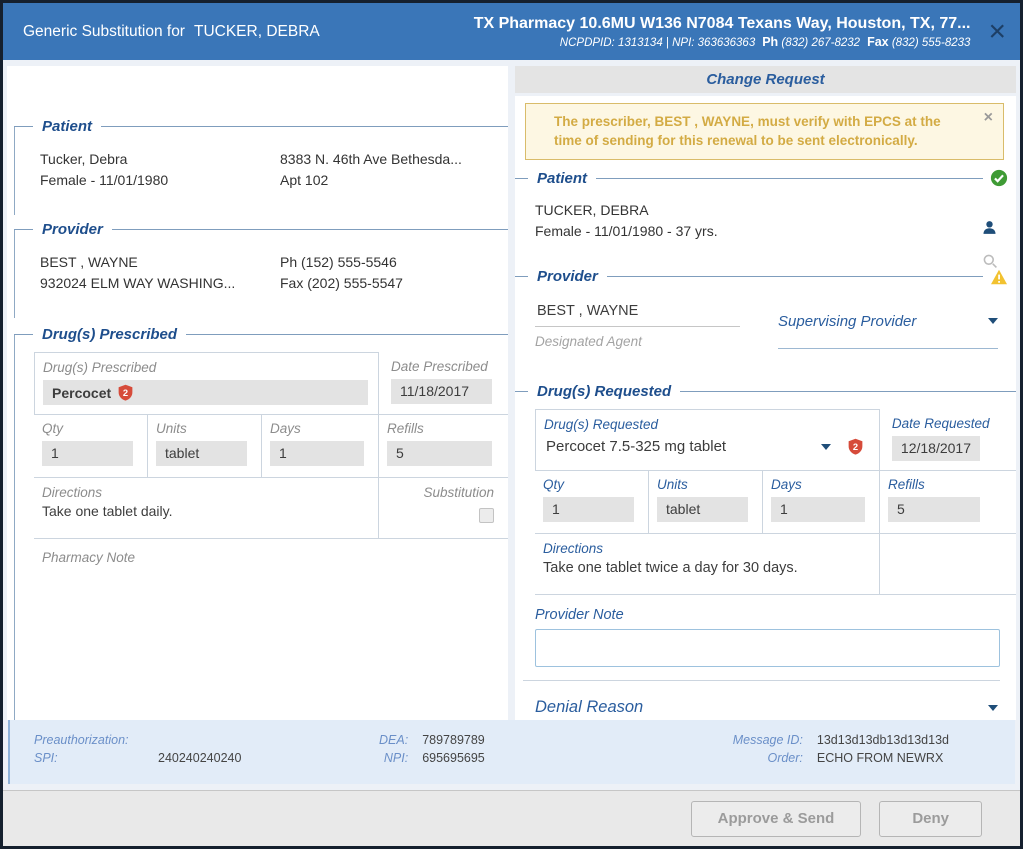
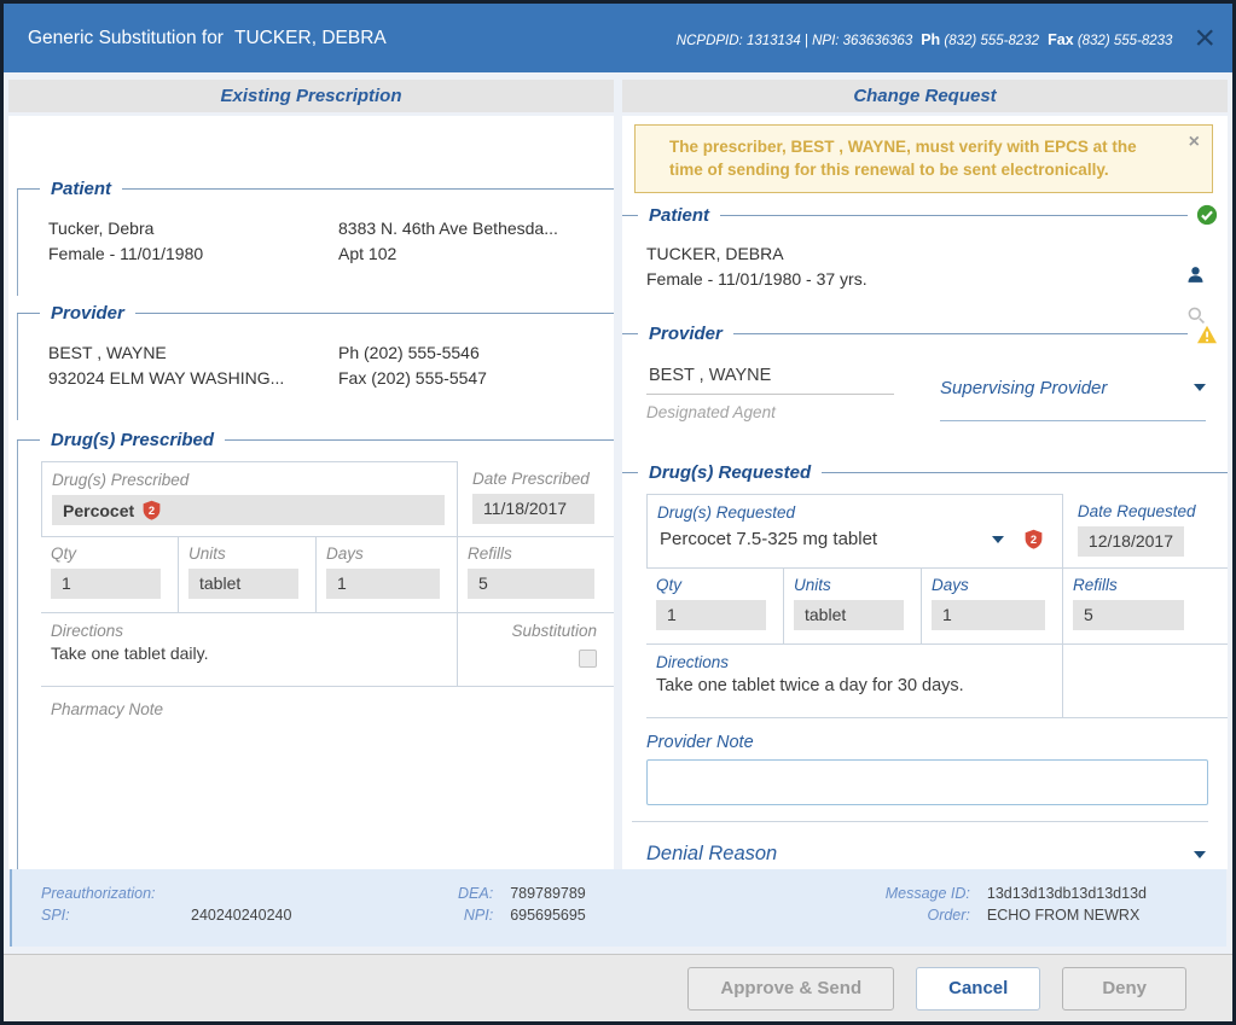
  Generic Substitution for
  TUCKER, DEBRA
- TX Pharmacy 10.6MU W136 N7084 Texans Way, Houston, TX, 77...
  NCPDPID: 1313134 | NPI: 363636363
- Ph (832) 267-8232
+ Ph (832) 555-8232
  Fax (832) 555-8233
  ×
+ Existing Prescription
  Patient
  Tucker, Debra
  Female - 11/01/1980
  8383 N. 46th Ave Bethesda...
  Apt 102
  Provider
  BEST , WAYNE
  932024 ELM WAY WASHING...
- Ph (152) 555-5546
+ Ph (202) 555-5546
  Fax (202) 555-5547
  Drug(s) Prescribed
  Drug(s) Prescribed
  Percocet
  2
  Date Prescribed
  11/18/2017
  Qty
  1
  Units
  tablet
  Days
  1
  Refills
  5
  Directions
  Take one tablet daily.
  Substitution
  Pharmacy Note
  Change Request
  The prescriber, BEST , WAYNE, must verify with EPCS at the time of sending for this renewal to be sent electronically.
  ×
  Patient
  TUCKER, DEBRA
  Female - 11/01/1980 - 37 yrs.
  Provider
  BEST , WAYNE
  Designated Agent
  Supervising Provider
  Drug(s) Requested
  Drug(s) Requested
  Percocet 7.5-325 mg tablet
  2
  Date Requested
  12/18/2017
  Qty
  1
  Units
  tablet
  Days
  1
  Refills
  5
  Directions
  Take one tablet twice a day for 30 days.
  Provider Note
  Denial Reason
  Preauthorization:
  SPI:
  240240240240
  DEA:
  789789789
  NPI:
  695695695
  Message ID:
  13d13d13db13d13d13d
  Order:
  ECHO FROM NEWRX
  Approve & Send
+ Cancel
  Deny
